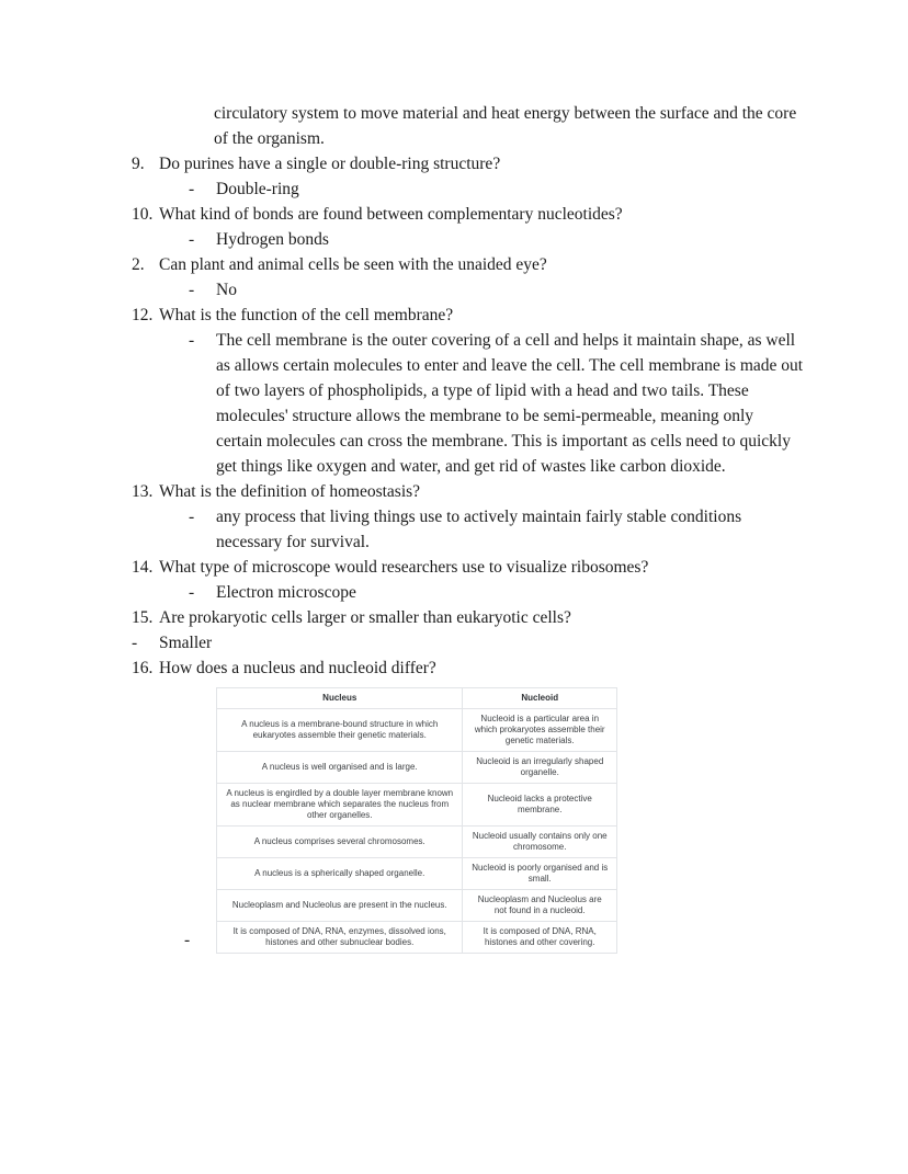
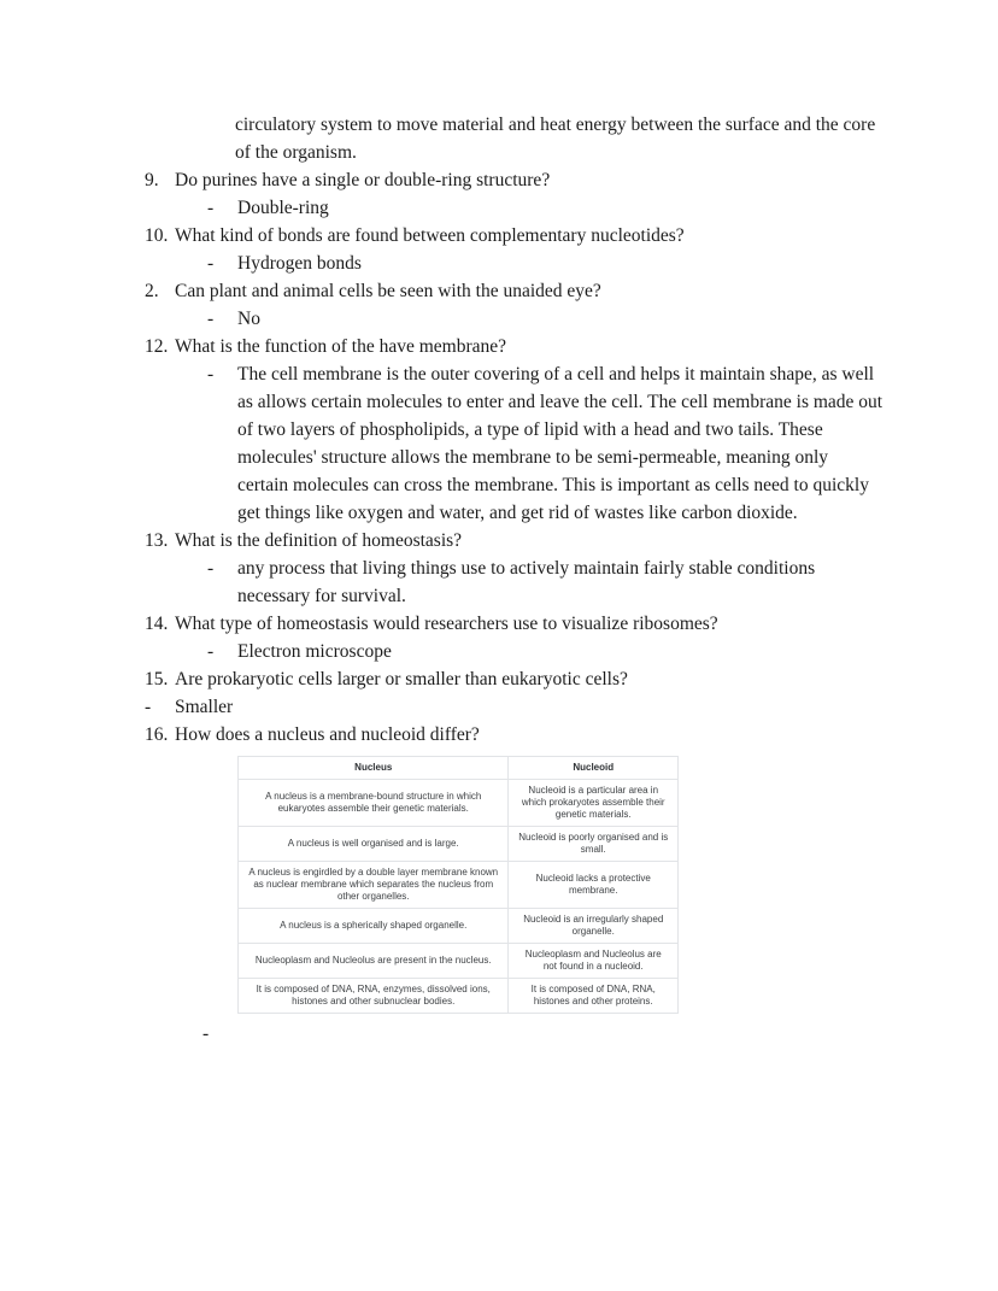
  circulatory system to move material and heat energy between the surface and the core of the organism.
  9.
  Do purines have a single or double-ring structure?
  -
  Double-ring
  10.
  What kind of bonds are found between complementary nucleotides?
  -
  Hydrogen bonds
  2.
  Can plant and animal cells be seen with the unaided eye?
  -
  No
  12.
- What is the function of the cell membrane?
+ What is the function of the have membrane?
  -
  The cell membrane is the outer covering of a cell and helps it maintain shape, as well as allows certain molecules to enter and leave the cell. The cell membrane is made out of two layers of phospholipids, a type of lipid with a head and two tails. These molecules' structure allows the membrane to be semi-permeable, meaning only certain molecules can cross the membrane. This is important as cells need to quickly get things like oxygen and water, and get rid of wastes like carbon dioxide.
  13.
  What is the definition of homeostasis?
  -
  any process that living things use to actively maintain fairly stable conditions necessary for survival.
  14.
- What type of microscope would researchers use to visualize ribosomes?
+ What type of homeostasis would researchers use to visualize ribosomes?
  -
  Electron microscope
  15.
  Are prokaryotic cells larger or smaller than eukaryotic cells?
  -
  Smaller
  16.
  How does a nucleus and nucleoid differ?
  Nucleus	Nucleoid
  A nucleus is a membrane-bound structure in which eukaryotes assemble their genetic materials.	Nucleoid is a particular area in which prokaryotes assemble their genetic materials.
- A nucleus is well organised and is large.	Nucleoid is an irregularly shaped organelle.
+ A nucleus is well organised and is large.	Nucleoid is poorly organised and is small.
  A nucleus is engirdled by a double layer membrane known as nuclear membrane which separates the nucleus from other organelles.	Nucleoid lacks a protective membrane.
- A nucleus comprises several chromosomes.	Nucleoid usually contains only one chromosome.
- A nucleus is a spherically shaped organelle.	Nucleoid is poorly organised and is small.
+ A nucleus is a spherically shaped organelle.	Nucleoid is an irregularly shaped organelle.
  Nucleoplasm and Nucleolus are present in the nucleus.	Nucleoplasm and Nucleolus are not found in a nucleoid.
- It is composed of DNA, RNA, enzymes, dissolved ions, histones and other subnuclear bodies.	It is composed of DNA, RNA, histones and other covering.
+ It is composed of DNA, RNA, enzymes, dissolved ions, histones and other subnuclear bodies.	It is composed of DNA, RNA, histones and other proteins.
  -
